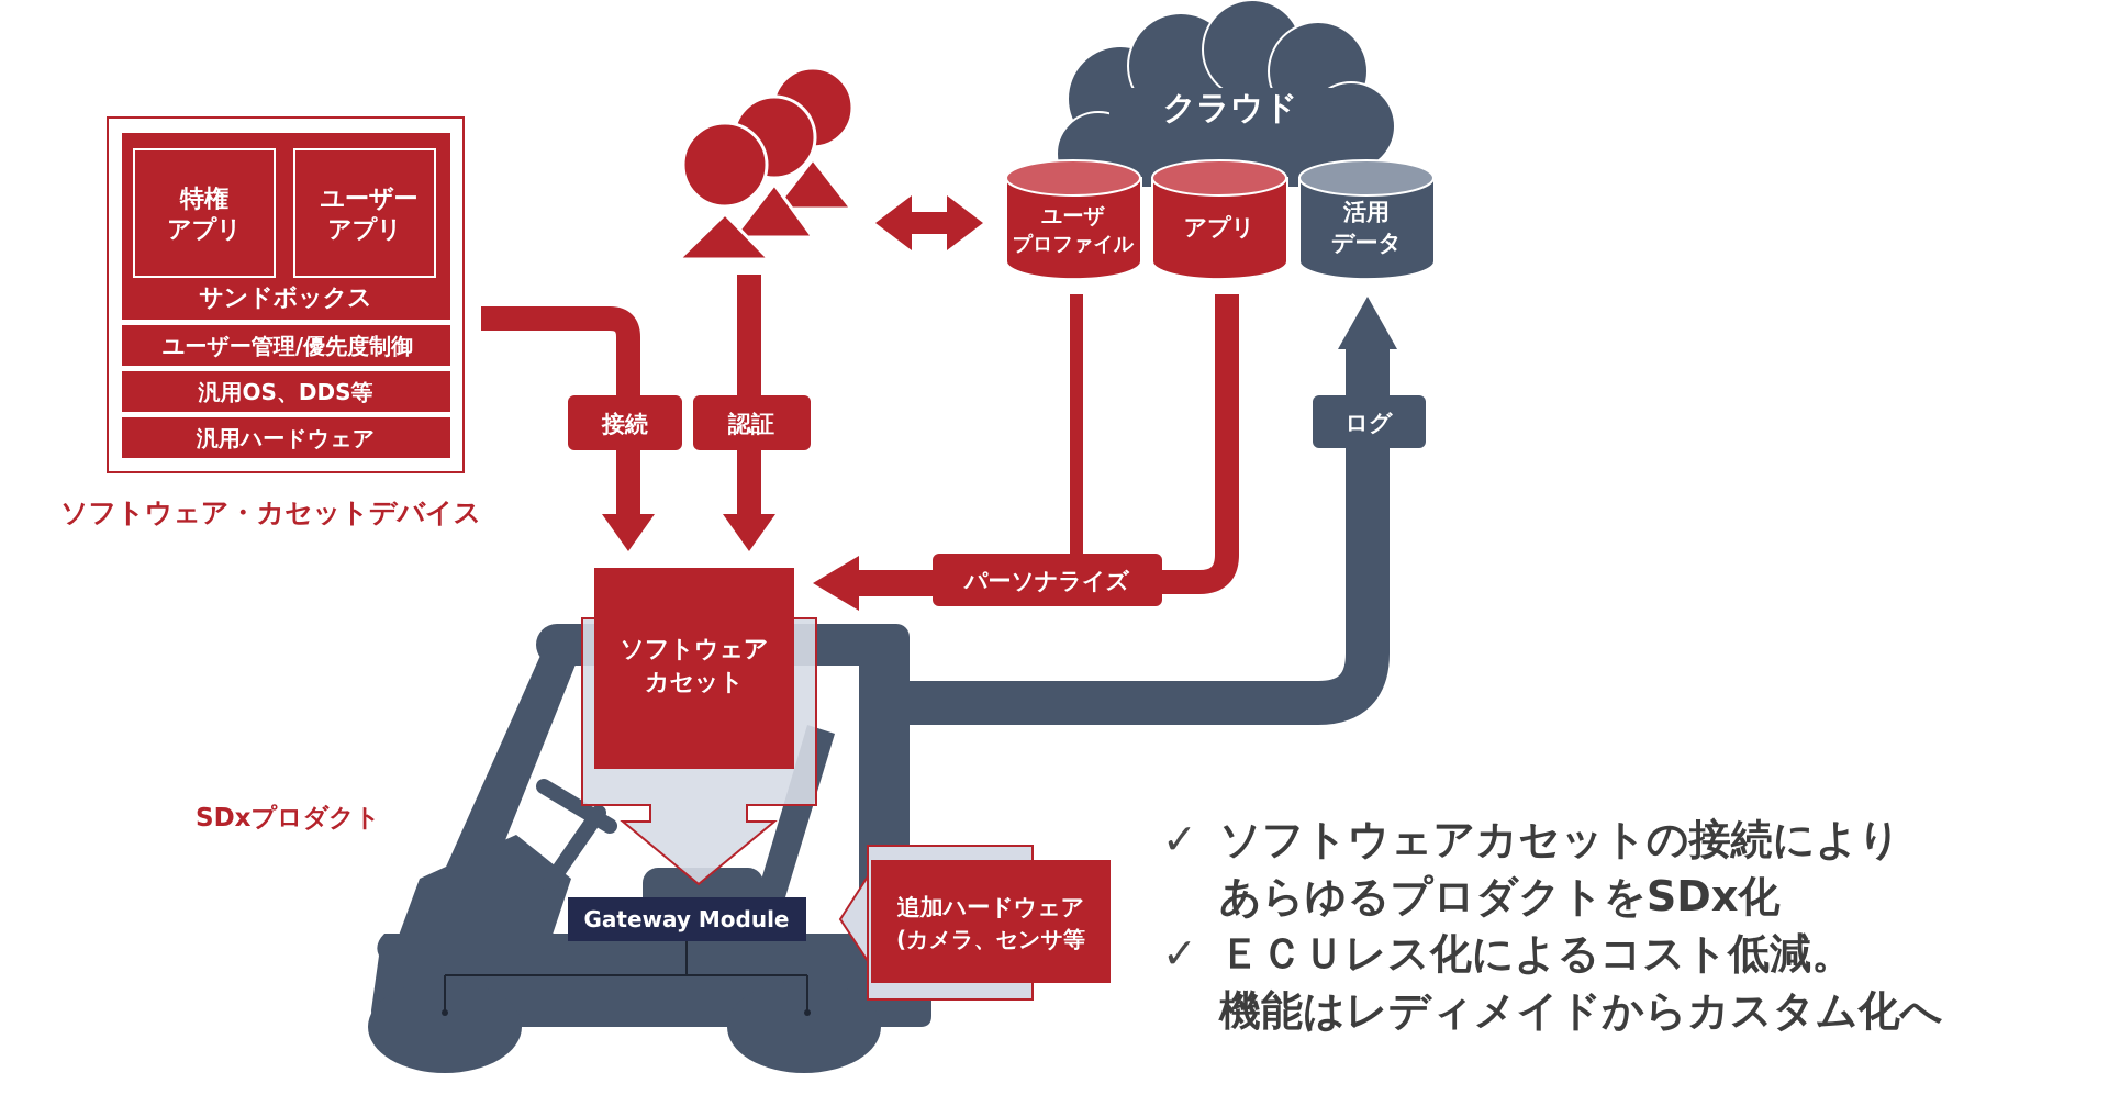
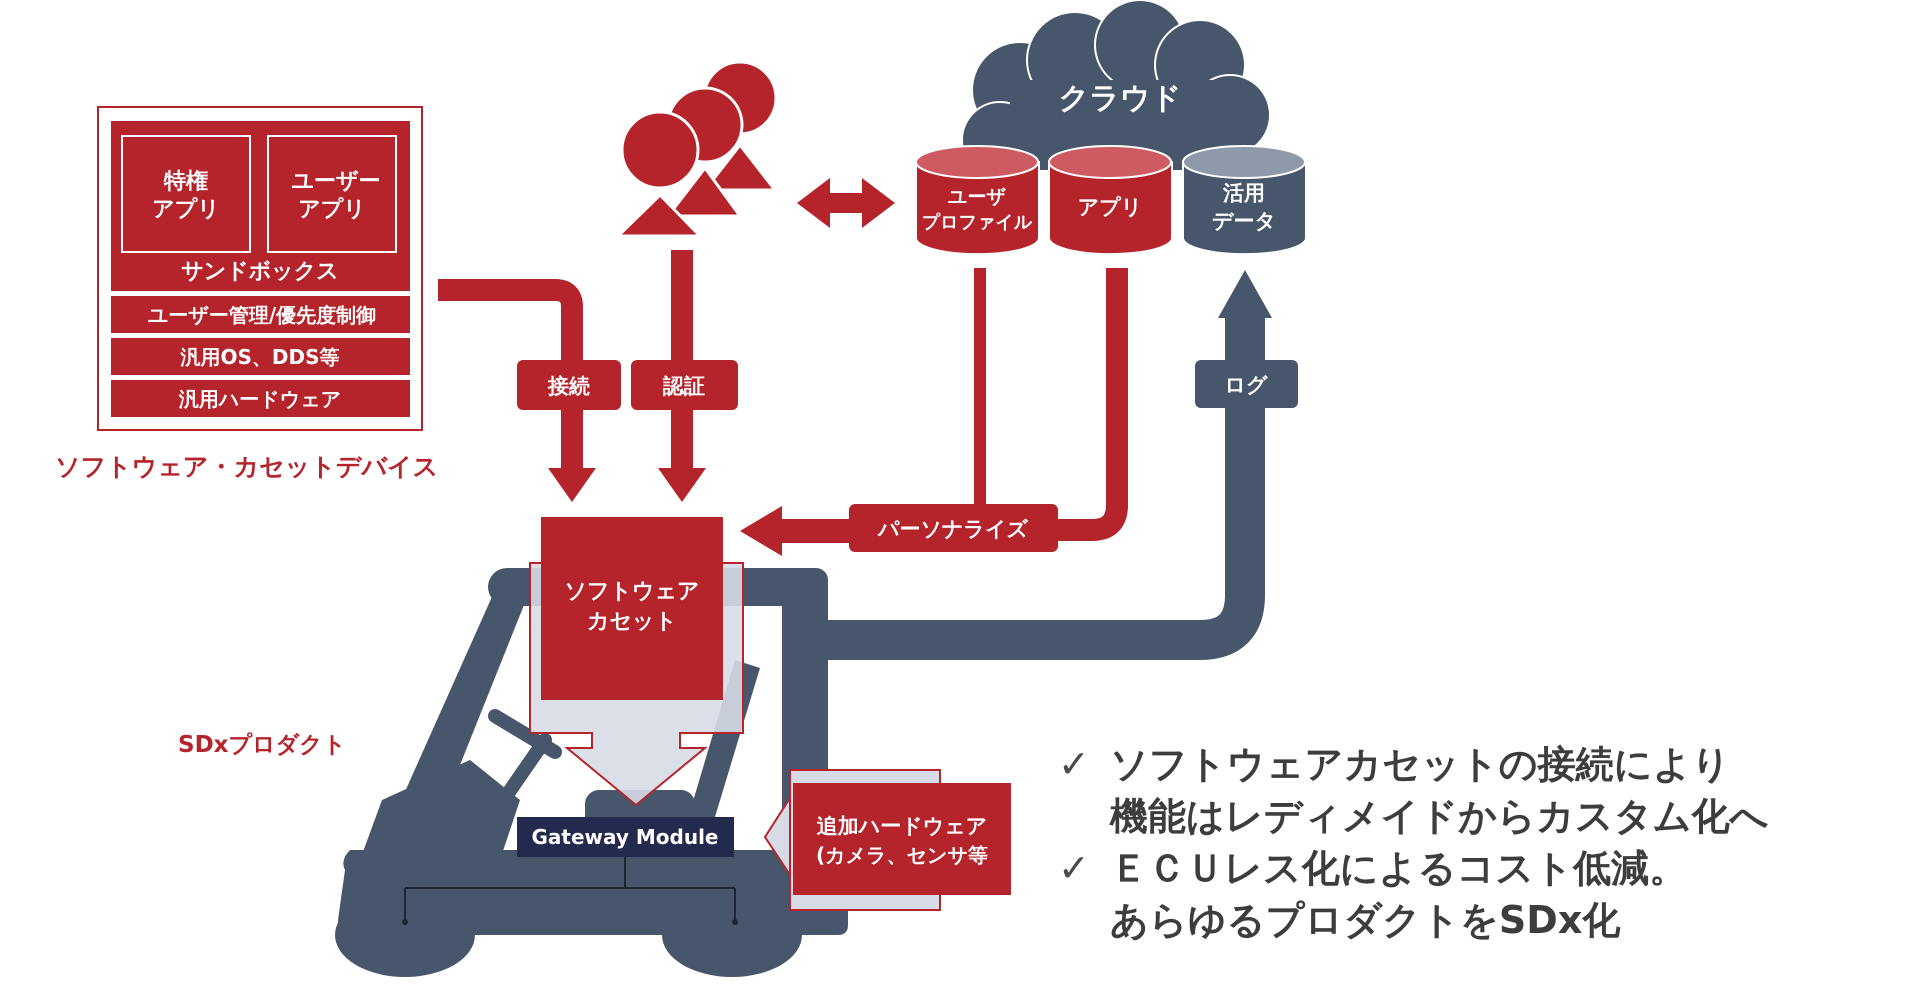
  ログ
  ソフトウェア
  カセット
  Gateway Module
  追加ハードウェア
  (カメラ、センサ等
  SDxプロダクト
  特権
  アプリ
  ユーザー
  アプリ
  サンドボックス
  ユーザー管理/優先度制御
  汎用OS、DDS等
  汎用ハードウェア
  ソフトウェア・カセットデバイス
  接続
  認証
  クラウド
  ユーザ
  プロファイル
  アプリ
  活用
  データ
  パーソナライズ
  ✓
  ソフトウェアカセットの接続により
- あらゆるプロダクトをSDx化
+ 機能はレディメイドからカスタム化へ
  ✓
  ＥＣＵレス化によるコスト低減。
- 機能はレディメイドからカスタム化へ
+ あらゆるプロダクトをSDx化
